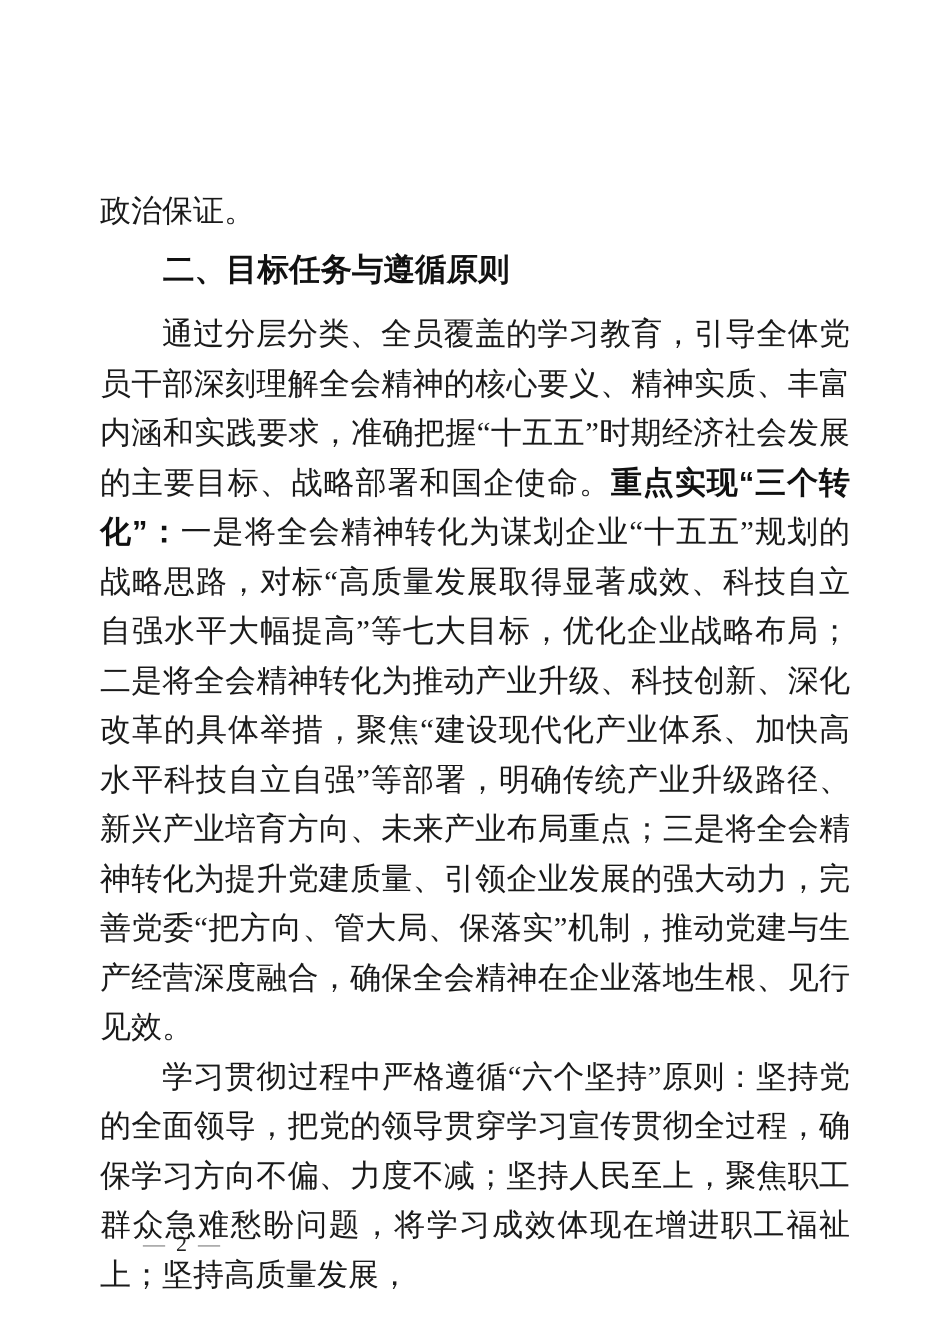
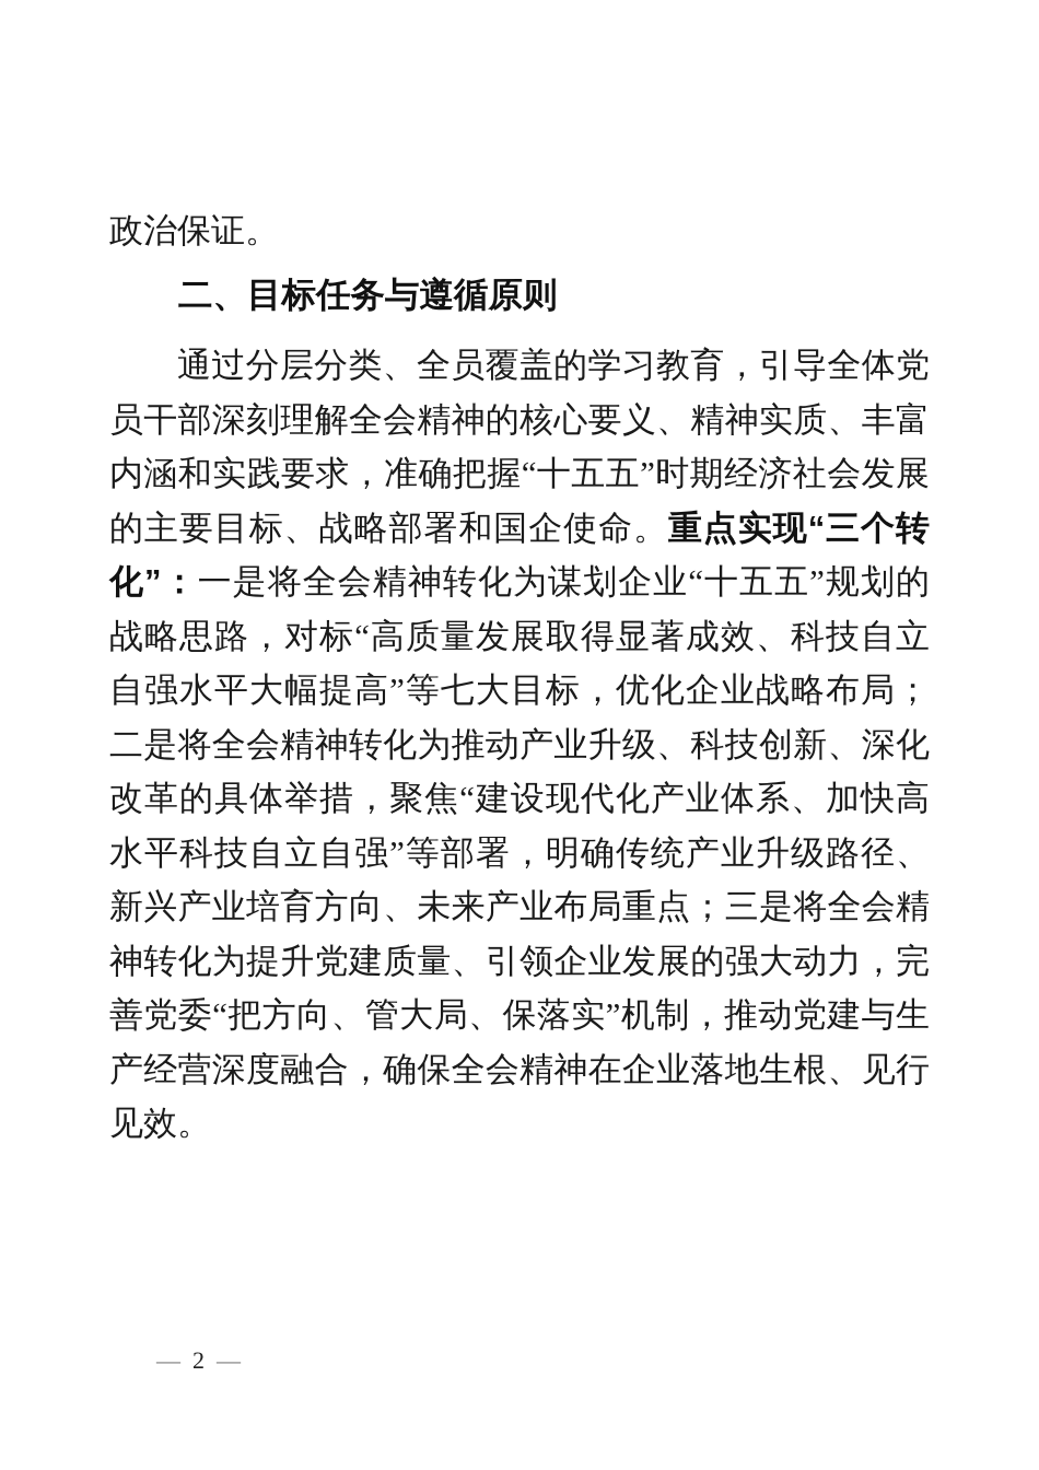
  政治保证。
  二、目标任务与遵循原则
  通过分层分类、全员覆盖的学习教育，引导全体党员干部深刻理解全会精神的核心要义、精神实质、丰富内涵和实践要求，准确把握“十五五”时期经济社会发展的主要目标、战略部署和国企使命。重点实现“三个转化”：一是将全会精神转化为谋划企业“十五五”规划的战略思路，对标“高质量发展取得显著成效、科技自立自强水平大幅提高”等七大目标，优化企业战略布局；二是将全会精神转化为推动产业升级、科技创新、深化改革的具体举措，聚焦“建设现代化产业体系、加快高水平科技自立自强”等部署，明确传统产业升级路径、新兴产业培育方向、未来产业布局重点；三是将全会精神转化为提升党建质量、引领企业发展的强大动力，完善党委“把方向、管大局、保落实”机制，推动党建与生产经营深度融合，确保全会精神在企业落地生根、见行见效。
- 学习贯彻过程中严格遵循“六个坚持”原则：坚持党的全面领导，把党的领导贯穿学习宣传贯彻全过程，确保学习方向不偏、力度不减；坚持人民至上，聚焦职工群众急难愁盼问题，将学习成效体现在增进职工福祉上；坚持高质量发展，
  —
  2
  —
